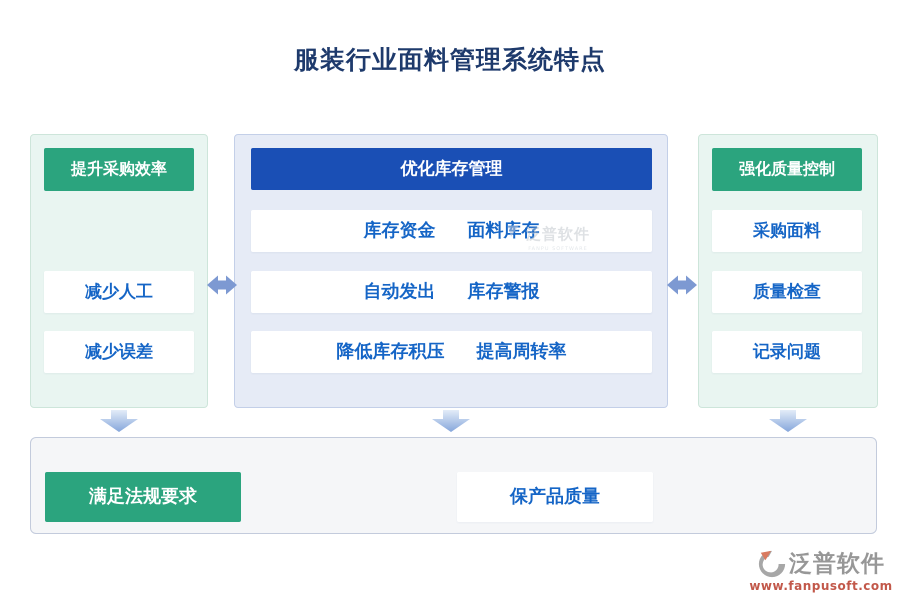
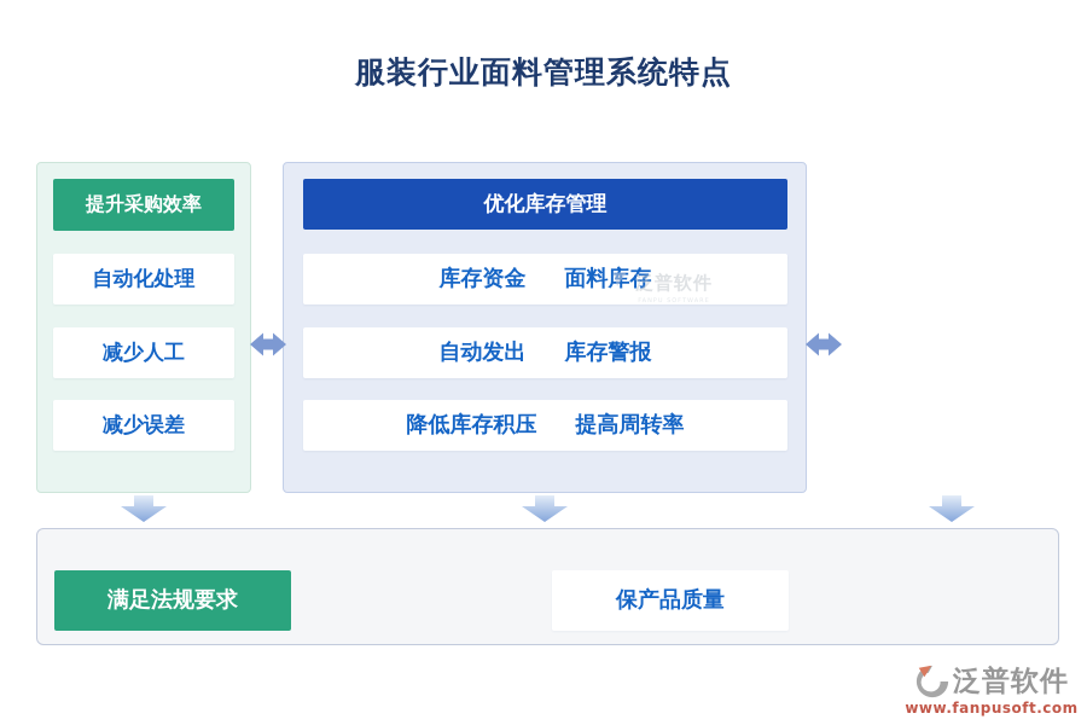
  服装行业面料管理系统特点
  提升采购效率
+ 自动化处理
  减少人工
  减少误差
  优化库存管理
  库存资金
  面料库存
  自动发出
  库存警报
  降低库存积压
  提高周转率
  泛普软件
- 强化质量控制
- 采购面料
- 质量检查
- 记录问题
  满足法规要求
  保产品质量
  泛普软件
  www.fanpusoft.com
